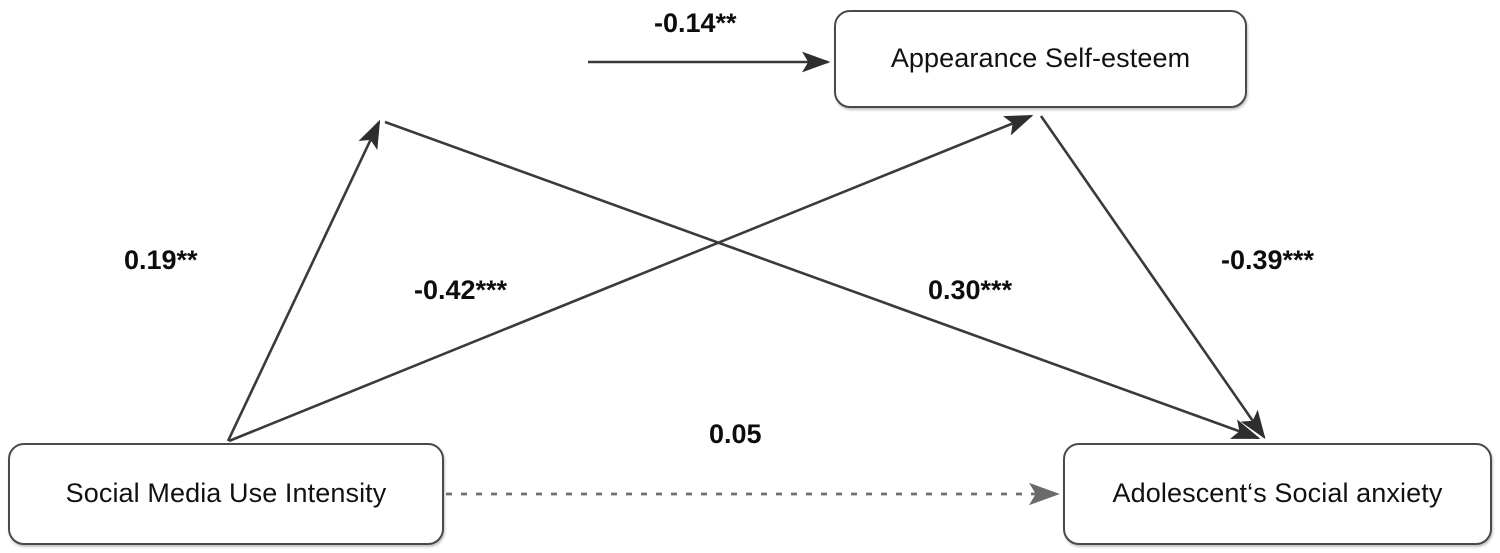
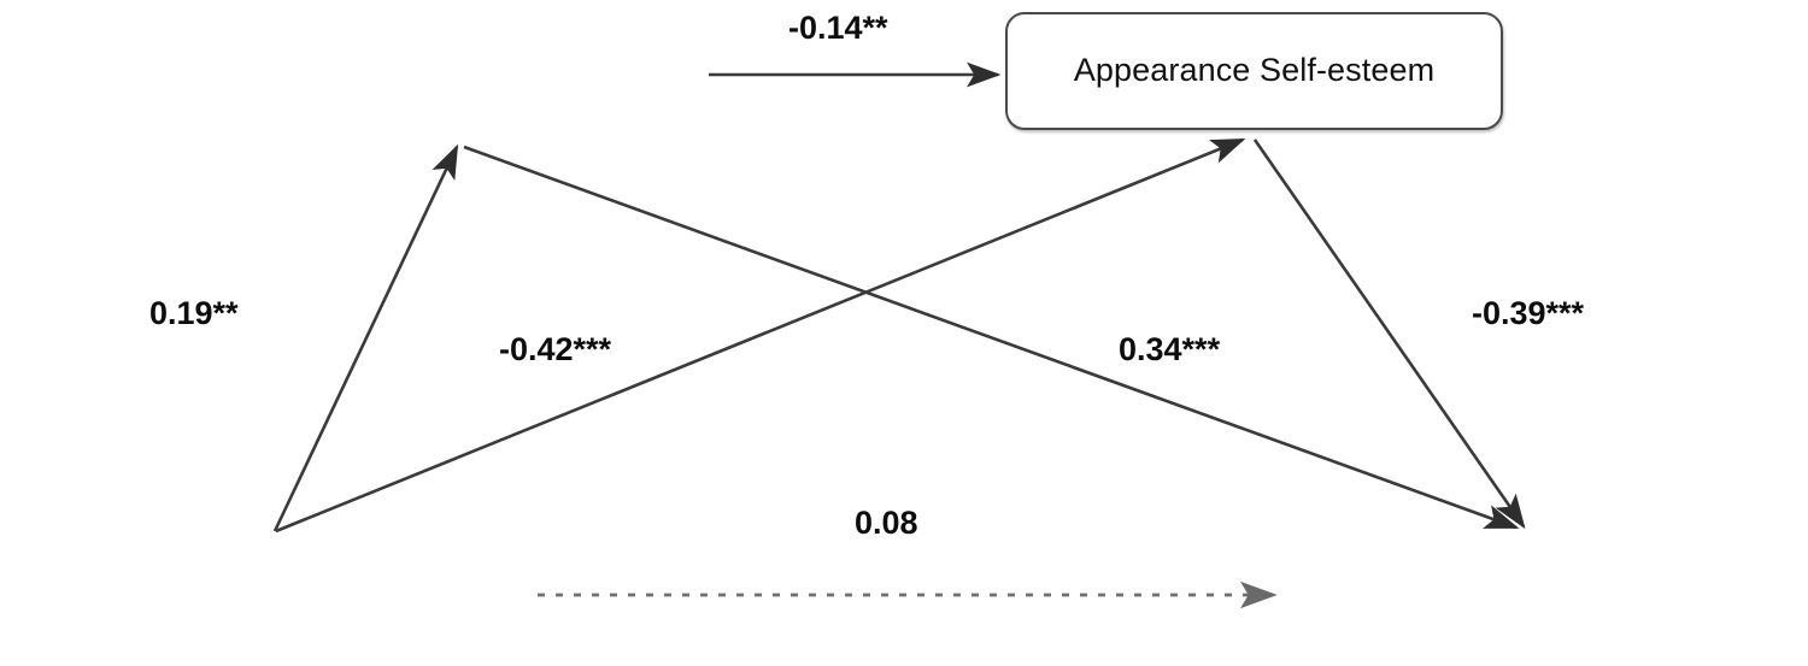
  Appearance Self-esteem
- Social Media Use Intensity
- Adolescent‘s Social anxiety
  -0.14**
  0.19**
  -0.42***
- 0.30***
+ 0.34***
  -0.39***
- 0.05
+ 0.08
